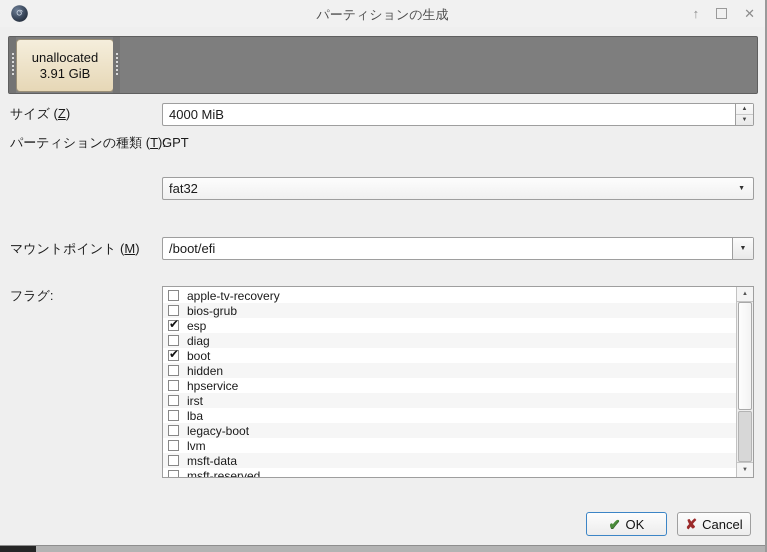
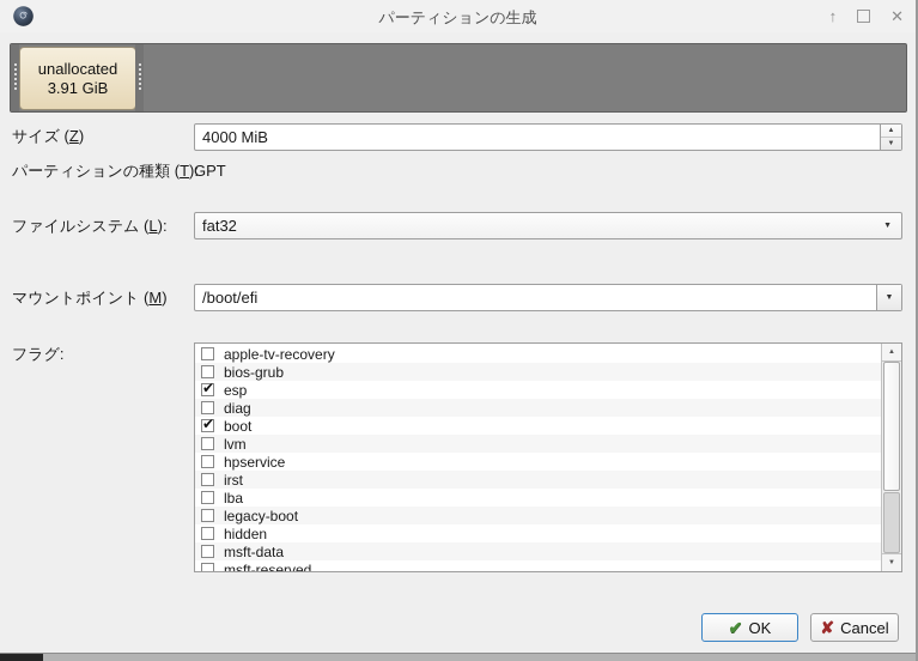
  パーティションの生成
  ↑
  ✕
  unallocated
  3.91 GiB
  サイズ (Z)
  4000 MiB
  パーティションの種類 (T):
  GPT
+ ファイルシステム (L):
  fat32
  マウントポイント (M)
  /boot/efi
  フラグ:
  apple-tv-recovery
  bios-grub
  ✔
  esp
  diag
  ✔
  boot
- hidden
+ lvm
  hpservice
  irst
  lba
  legacy-boot
- lvm
+ hidden
  msft-data
  msft-reserved
  ✔
  OK
  ✘
  Cancel
